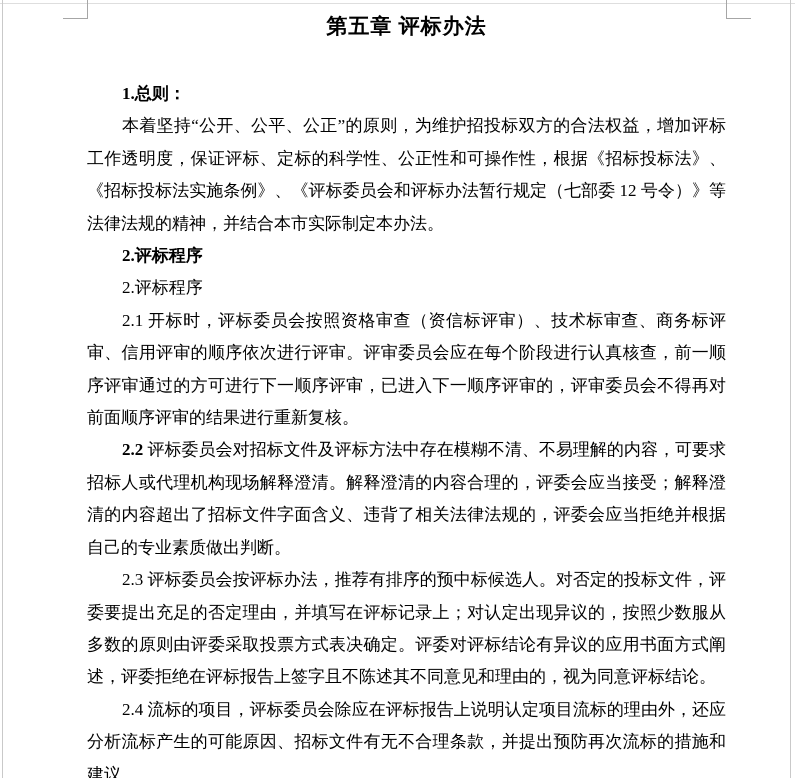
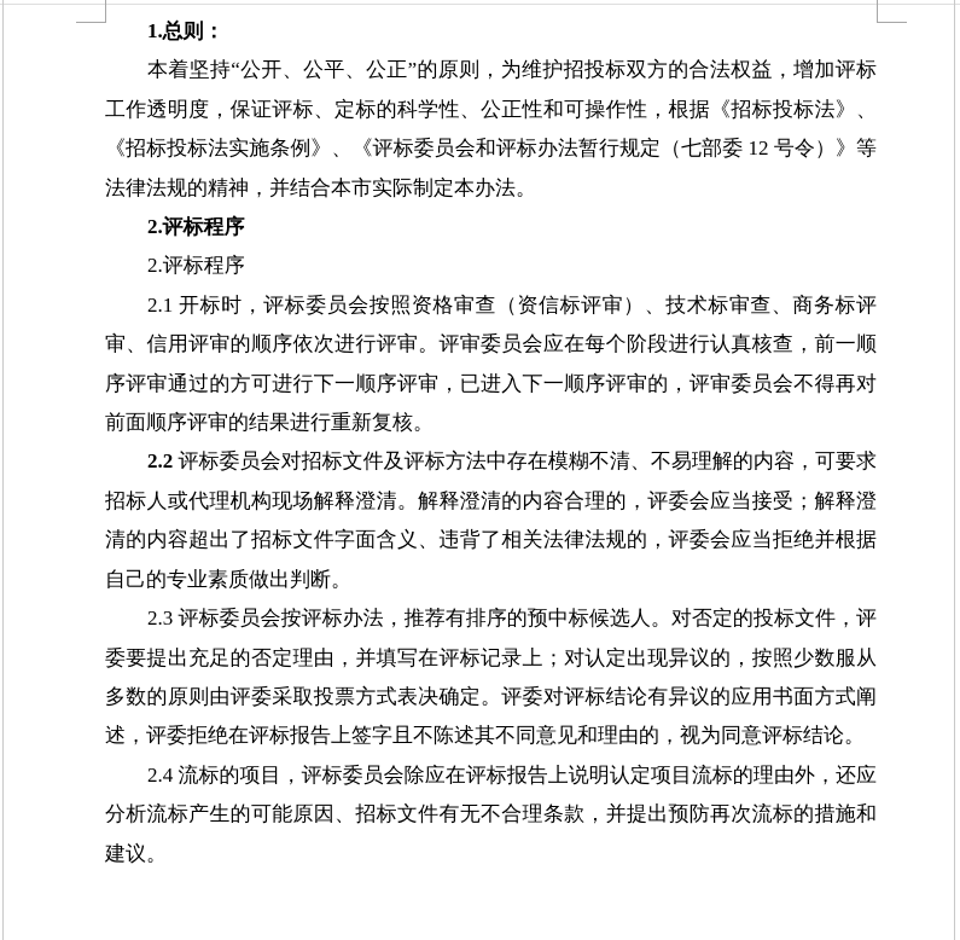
- 第五章 评标办法
  1.总则：
  本着坚持“公开、公平、公正”的原则，为维护招投标双方的合法权益，增加评标工作透明度，保证评标、定标的科学性、公正性和可操作性，根据《招标投标法》、《招标投标法实施条例》、《评标委员会和评标办法暂行规定（七部委 12 号令）》等法律法规的精神，并结合本市实际制定本办法。
  2.评标程序
  2.评标程序
  2.1 开标时，评标委员会按照资格审查（资信标评审）、技术标审查、商务标评审、信用评审的顺序依次进行评审。评审委员会应在每个阶段进行认真核查，前一顺序评审通过的方可进行下一顺序评审，已进入下一顺序评审的，评审委员会不得再对前面顺序评审的结果进行重新复核。
  2.2 评标委员会对招标文件及评标方法中存在模糊不清、不易理解的内容，可要求招标人或代理机构现场解释澄清。解释澄清的内容合理的，评委会应当接受；解释澄清的内容超出了招标文件字面含义、违背了相关法律法规的，评委会应当拒绝并根据自己的专业素质做出判断。
  2.3 评标委员会按评标办法，推荐有排序的预中标候选人。对否定的投标文件，评委要提出充足的否定理由，并填写在评标记录上；对认定出现异议的，按照少数服从多数的原则由评委采取投票方式表决确定。评委对评标结论有异议的应用书面方式阐述，评委拒绝在评标报告上签字且不陈述其不同意见和理由的，视为同意评标结论。
  2.4 流标的项目，评标委员会除应在评标报告上说明认定项目流标的理由外，还应分析流标产生的可能原因、招标文件有无不合理条款，并提出预防再次流标的措施和建议。
